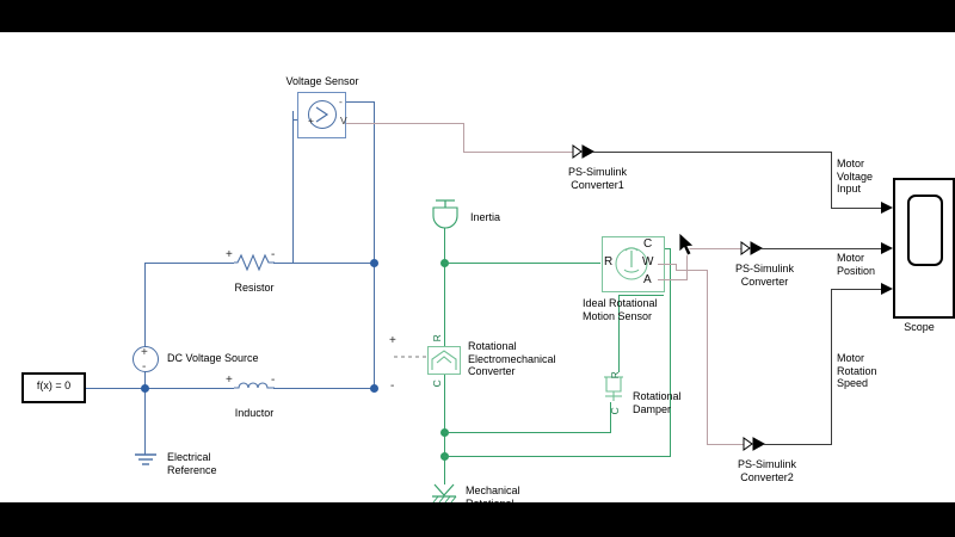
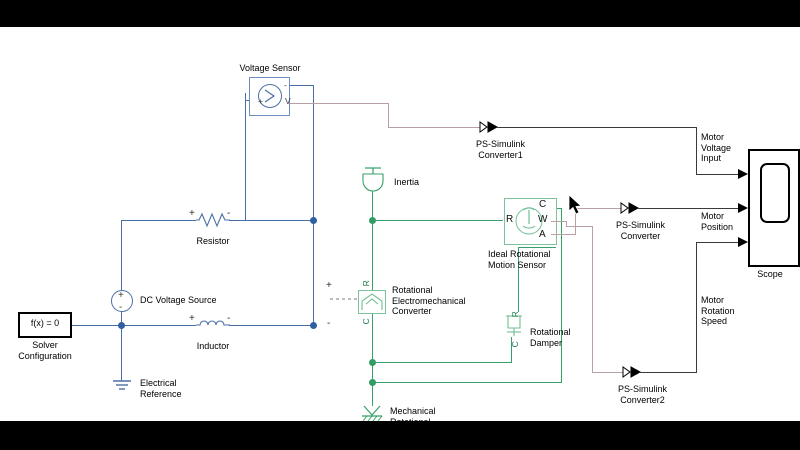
  f(x) = 0
+ Solver
+ Configuration
  +
  -
  DC Voltage Source
  Electrical
  Reference
  +
  -
  Resistor
  +
  -
  Inductor
  +
  -
  V
  Voltage Sensor
  PS-Simulink
  Converter1
  Motor
  Voltage
  Input
  Inertia
  Rotational
  Electromechanical
  Converter
  +
  -
  Rotational
  Damper
  Mechanical
  Rotational
  R
  C
  W
  A
  Ideal Rotational
  Motion Sensor
  PS-Simulink
  Converter
  Motor
  Position
  PS-Simulink
  Converter2
  Motor
  Rotation
  Speed
  Scope
